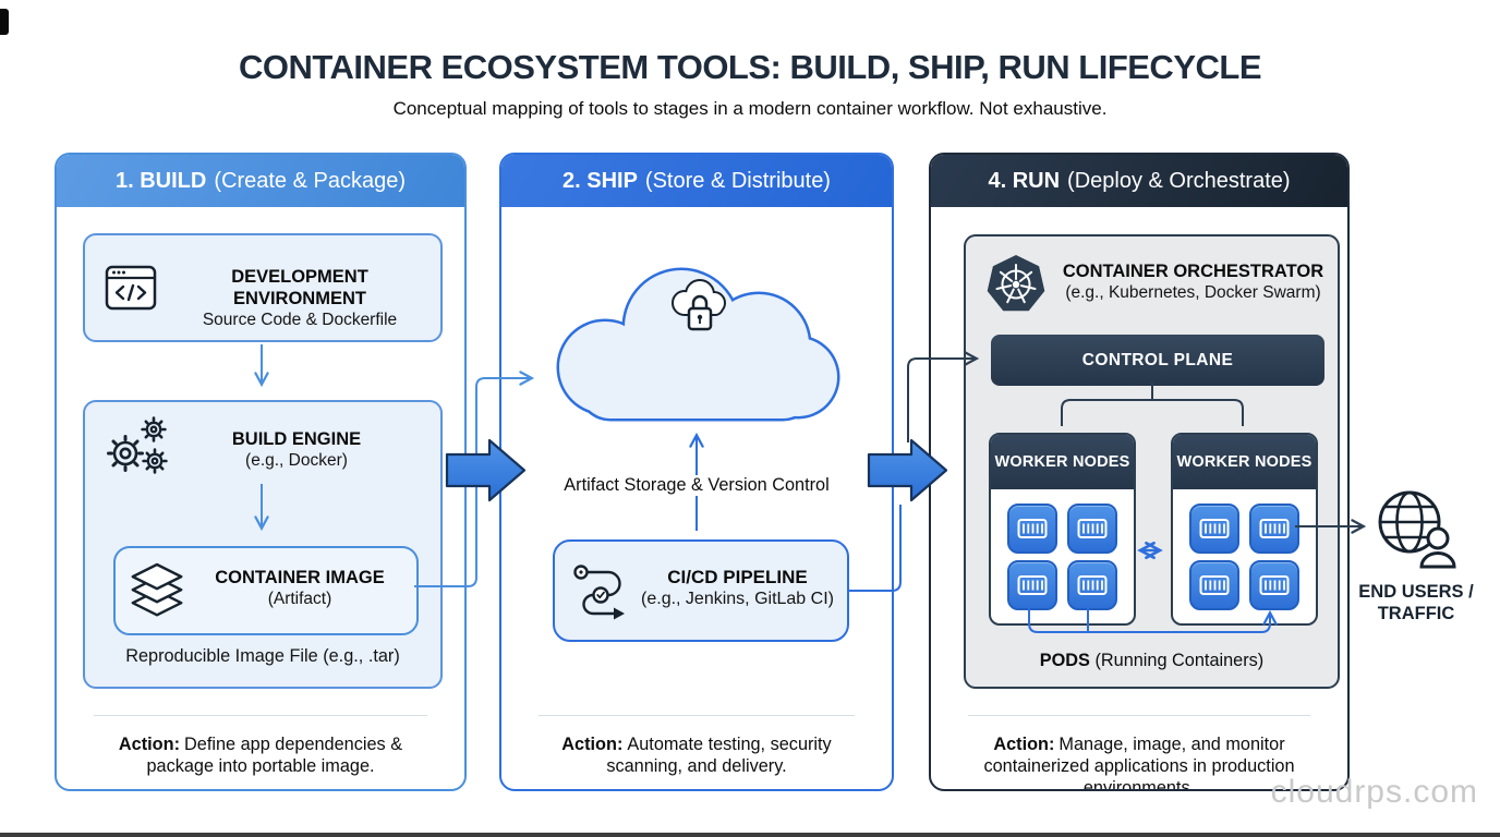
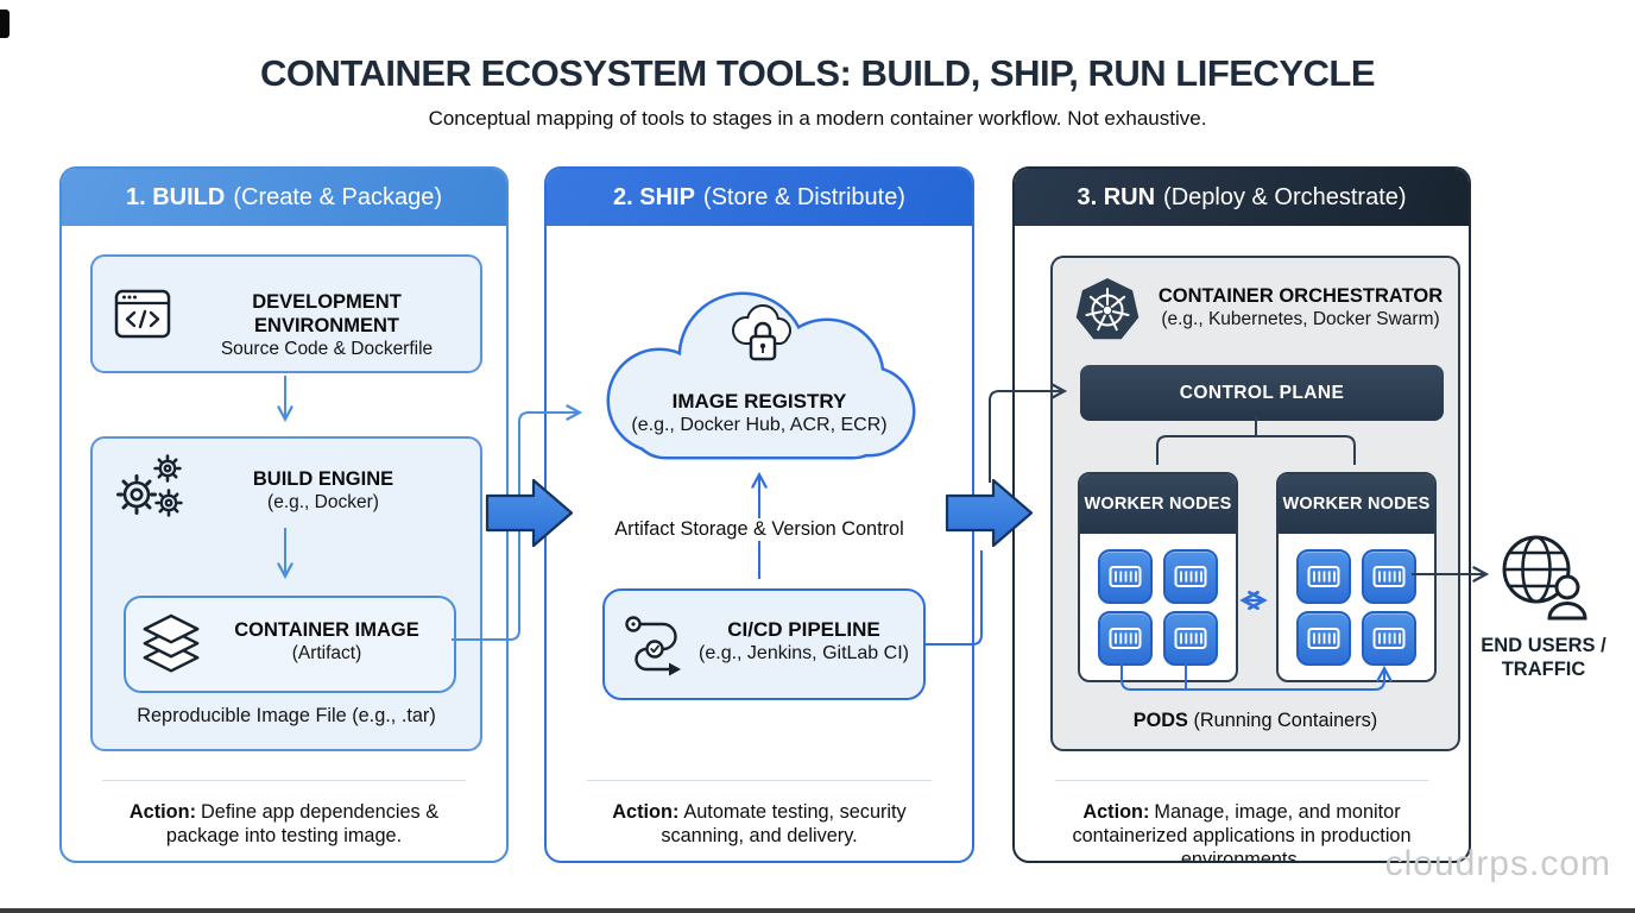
  CONTAINER ECOSYSTEM TOOLS: BUILD, SHIP, RUN LIFECYCLE
  Conceptual mapping of tools to stages in a modern container workflow. Not exhaustive.
  1. BUILD
  (Create & Package)
  DEVELOPMENT ENVIRONMENT
  Source Code & Dockerfile
  BUILD ENGINE
  (e.g., Docker)
  CONTAINER IMAGE
  (Artifact)
  Reproducible Image File (e.g., .tar)
- Action: Define app dependencies & package into portable image.
+ Action: Define app dependencies & package into testing image.
  2. SHIP
  (Store & Distribute)
+ IMAGE REGISTRY
+ (e.g., Docker Hub, ACR, ECR)
  Artifact Storage & Version Control
  CI/CD PIPELINE
  (e.g., Jenkins, GitLab CI)
  Action: Automate testing, security scanning, and delivery.
- 4. RUN
+ 3. RUN
  (Deploy & Orchestrate)
  CONTAINER ORCHESTRATOR
  (e.g., Kubernetes, Docker Swarm)
  CONTROL PLANE
  WORKER NODES
  WORKER NODES
  PODS (Running Containers)
  Action: Manage, image, and monitor containerized applications in production environments.
  END USERS /
  TRAFFIC
  cloudrps.com
